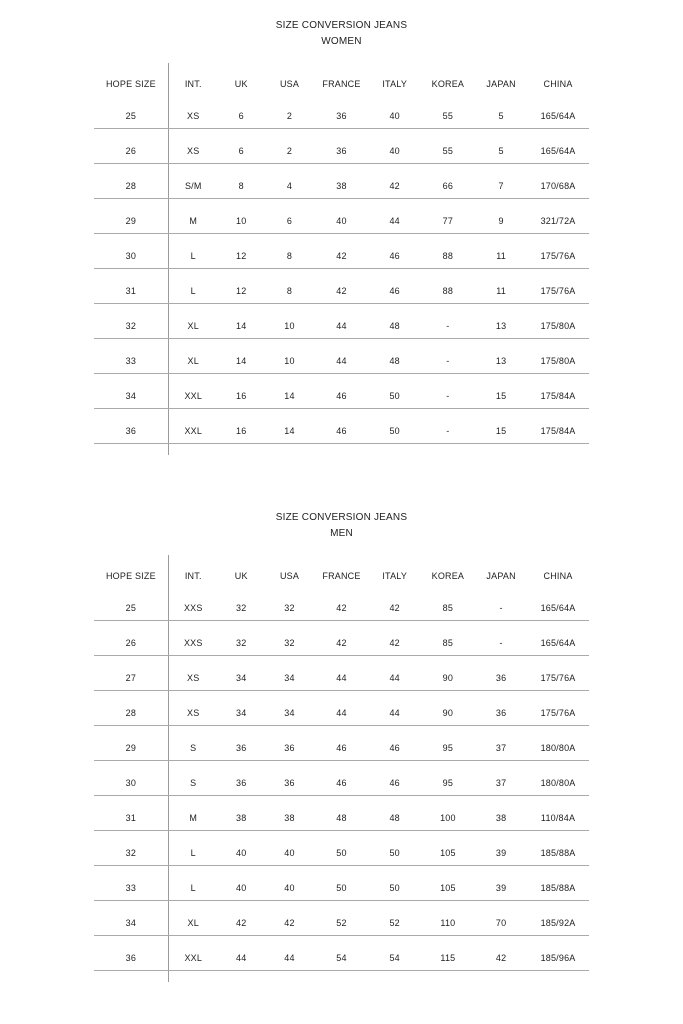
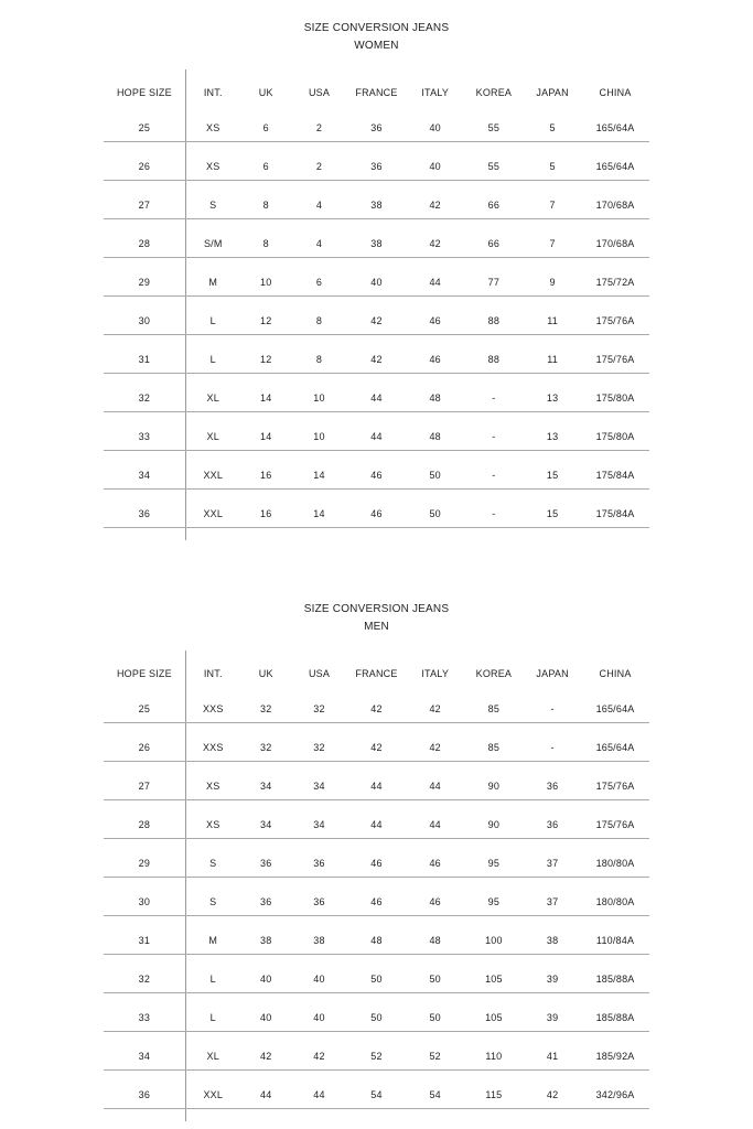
  SIZE CONVERSION JEANS
  WOMEN
  HOPE SIZE	INT.	UK	USA	FRANCE	ITALY	KOREA	JAPAN	CHINA
  25	XS	6	2	36	40	55	5	165/64A
  26	XS	6	2	36	40	55	5	165/64A
+ 27	S	8	4	38	42	66	7	170/68A
  28	S/M	8	4	38	42	66	7	170/68A
- 29	M	10	6	40	44	77	9	321/72A
+ 29	M	10	6	40	44	77	9	175/72A
  30	L	12	8	42	46	88	11	175/76A
  31	L	12	8	42	46	88	11	175/76A
  32	XL	14	10	44	48	-	13	175/80A
  33	XL	14	10	44	48	-	13	175/80A
  34	XXL	16	14	46	50	-	15	175/84A
  36	XXL	16	14	46	50	-	15	175/84A
  SIZE CONVERSION JEANS
  MEN
  HOPE SIZE	INT.	UK	USA	FRANCE	ITALY	KOREA	JAPAN	CHINA
  25	XXS	32	32	42	42	85	-	165/64A
  26	XXS	32	32	42	42	85	-	165/64A
  27	XS	34	34	44	44	90	36	175/76A
  28	XS	34	34	44	44	90	36	175/76A
  29	S	36	36	46	46	95	37	180/80A
  30	S	36	36	46	46	95	37	180/80A
  31	M	38	38	48	48	100	38	110/84A
  32	L	40	40	50	50	105	39	185/88A
  33	L	40	40	50	50	105	39	185/88A
- 34	XL	42	42	52	52	110	70	185/92A
+ 34	XL	42	42	52	52	110	41	185/92A
- 36	XXL	44	44	54	54	115	42	185/96A
+ 36	XXL	44	44	54	54	115	42	342/96A
